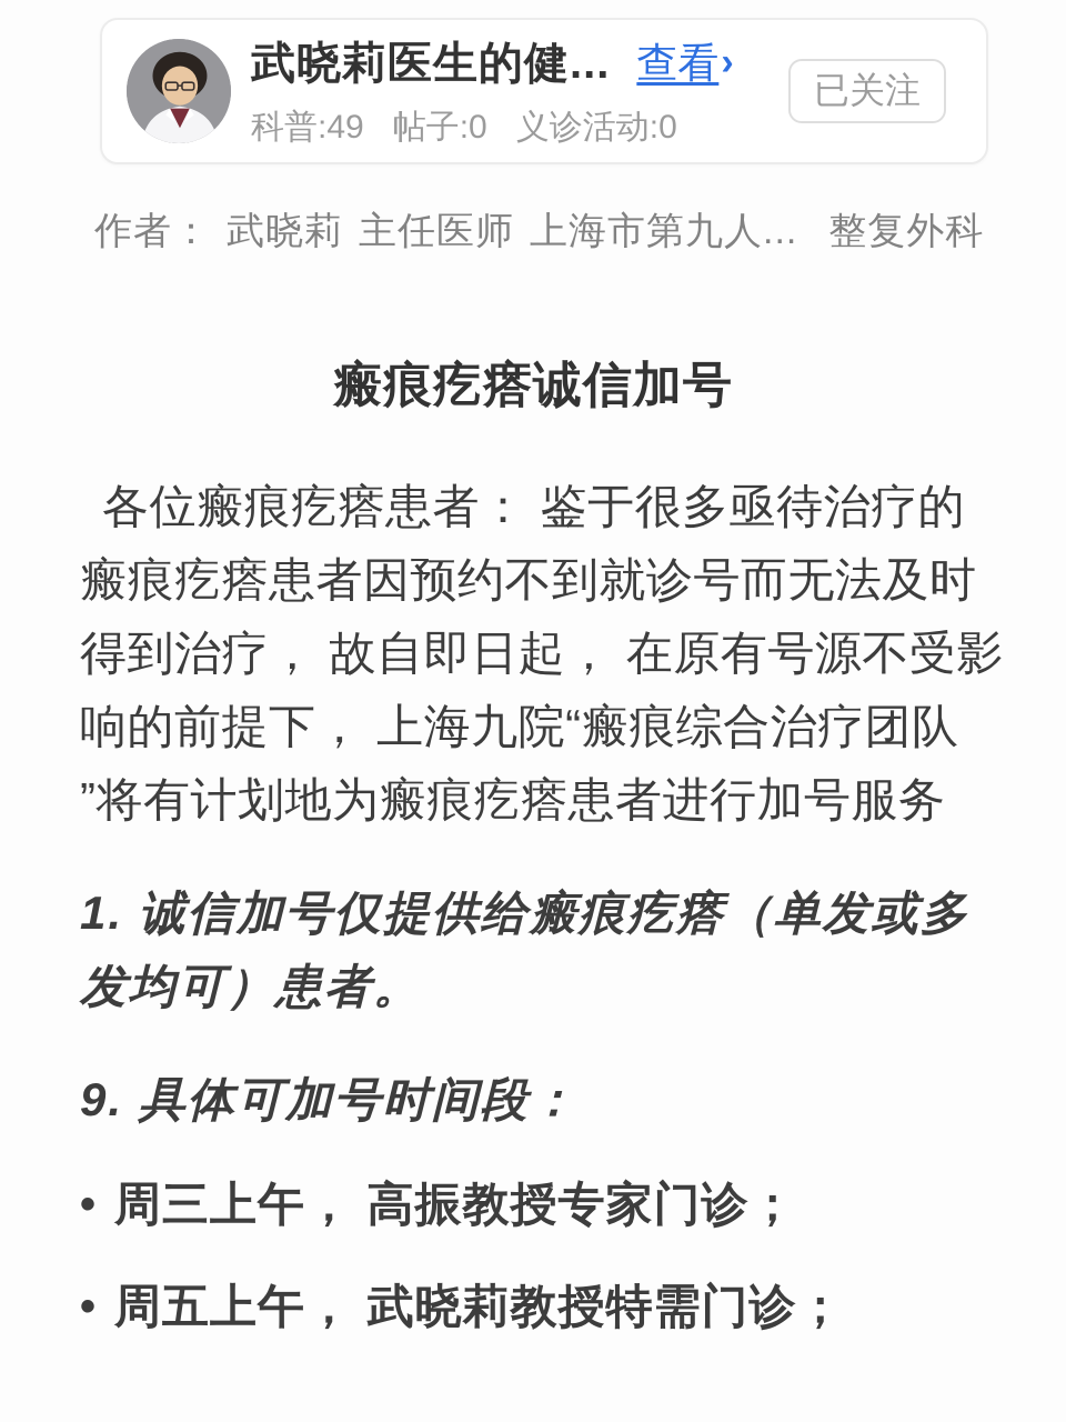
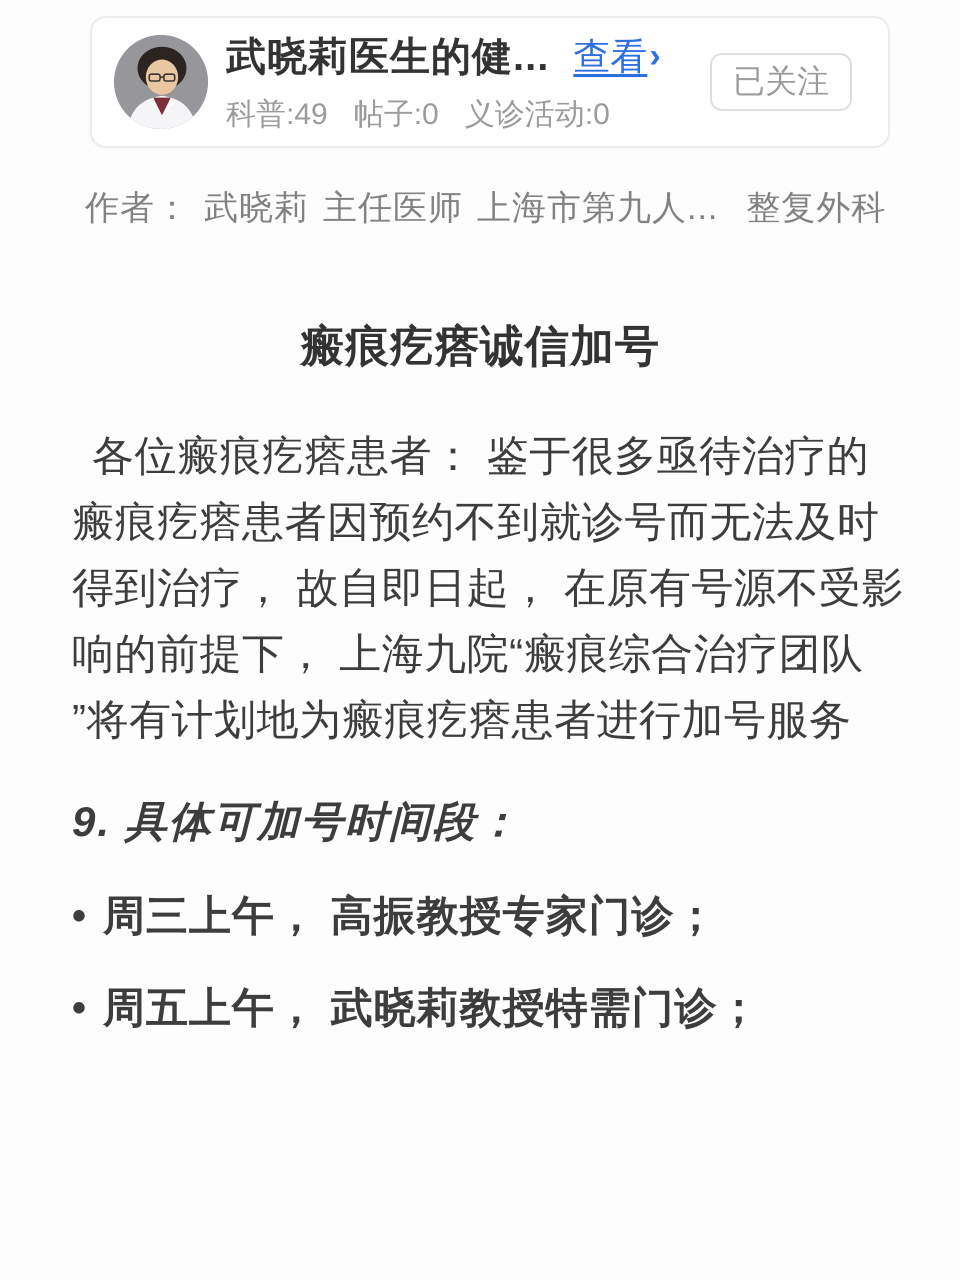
  武晓莉医生的健...
  查看
  ›
  科普:49
  帖子:0
  义诊活动:0
  已关注
  作者： 武晓莉 主任医师 上海市第九人... 整复外科
  瘢痕疙瘩诚信加号
  各位瘢痕疙瘩患者： 鉴于很多亟待治疗的
  瘢痕疙瘩患者因预约不到就诊号而无法及时
  得到治疗， 故自即日起， 在原有号源不受影
  响的前提下， 上海九院“瘢痕综合治疗团队
  ”将有计划地为瘢痕疙瘩患者进行加号服务
- 1. 诚信加号仅提供给瘢痕疙瘩（单发或多
- 发均可）患者。
  9. 具体可加号时间段：
  •
  周三上午， 高振教授专家门诊；
  •
  周五上午， 武晓莉教授特需门诊；
